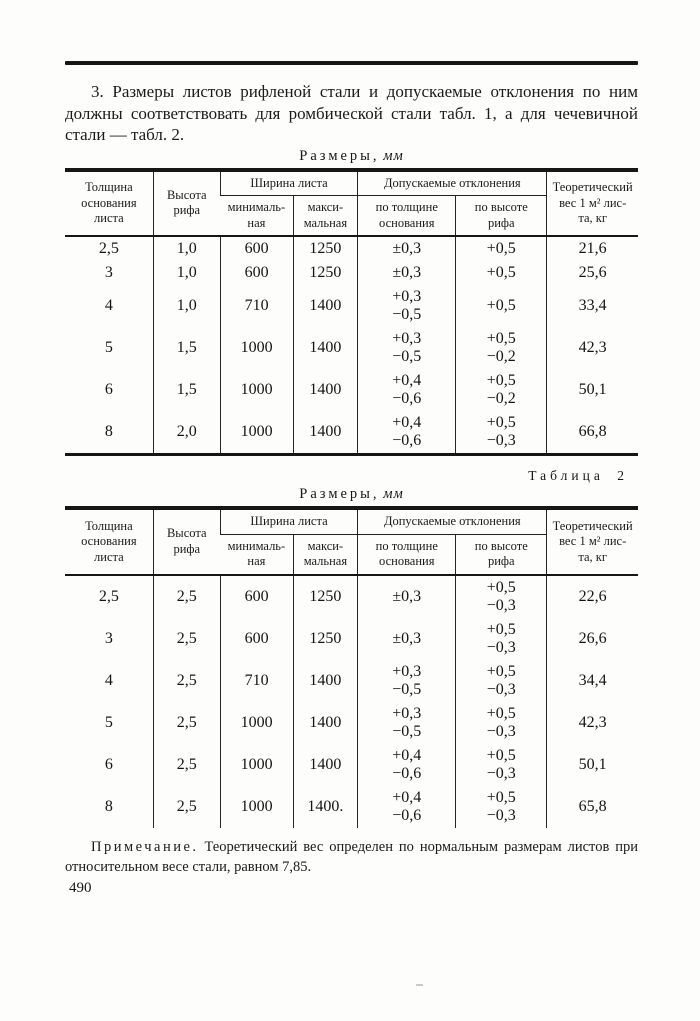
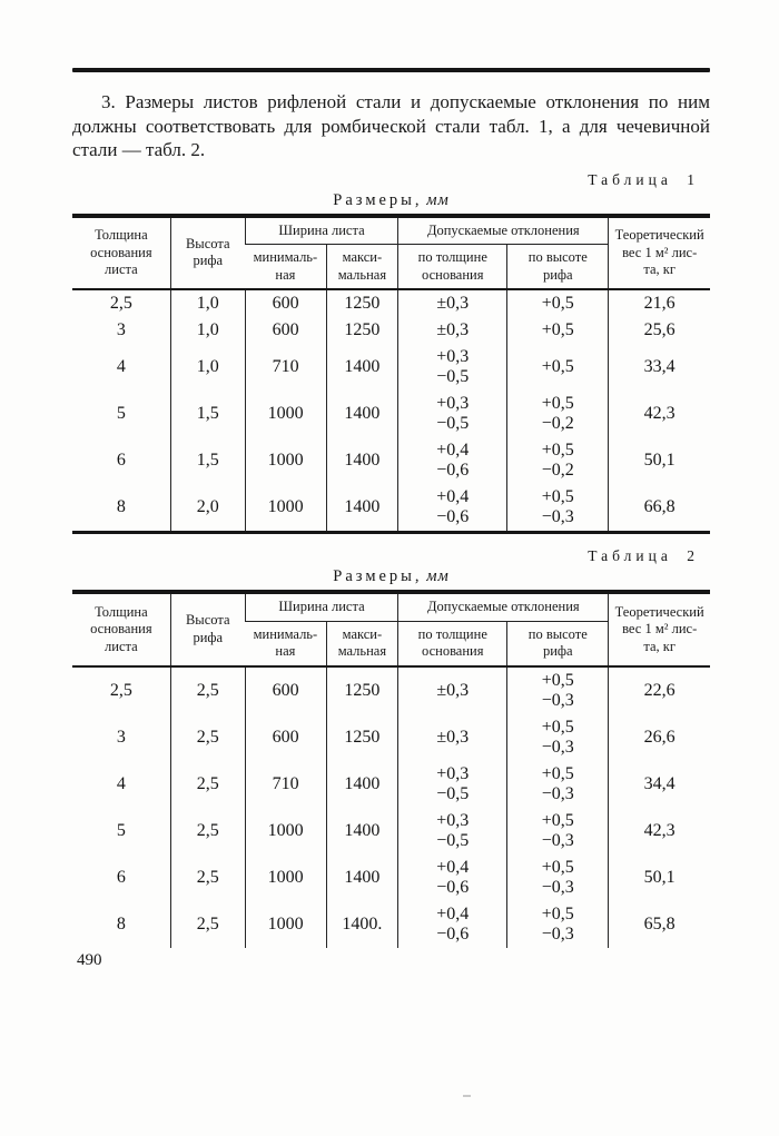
  3. Размеры листов рифленой стали и допускаемые отклонения по ним должны соответствовать для ромбической стали табл. 1, а для чечевичной стали — табл. 2.
+ Таблица 1
  Размеры, мм
  Толщина основания листа	Высота рифа	Ширина листа	Допускаемые отклонения	Теоретический вес 1 м² лис- та, кг
  минималь- ная	макси- мальная	по толщине основания	по высоте рифа
  2,5	1,0	600	1250	±0,3	+0,5	21,6
  3	1,0	600	1250	±0,3	+0,5	25,6
  4	1,0	710	1400	+0,3 −0,5	+0,5	33,4
  5	1,5	1000	1400	+0,3 −0,5	+0,5 −0,2	42,3
  6	1,5	1000	1400	+0,4 −0,6	+0,5 −0,2	50,1
  8	2,0	1000	1400	+0,4 −0,6	+0,5 −0,3	66,8
  Таблица 2
  Размеры, мм
  Толщина основания листа	Высота рифа	Ширина листа	Допускаемые отклонения	Теоретический вес 1 м² лис- та, кг
  минималь- ная	макси- мальная	по толщине основания	по высоте рифа
  2,5	2,5	600	1250	±0,3	+0,5 −0,3	22,6
  3	2,5	600	1250	±0,3	+0,5 −0,3	26,6
  4	2,5	710	1400	+0,3 −0,5	+0,5 −0,3	34,4
  5	2,5	1000	1400	+0,3 −0,5	+0,5 −0,3	42,3
  6	2,5	1000	1400	+0,4 −0,6	+0,5 −0,3	50,1
  8	2,5	1000	1400.	+0,4 −0,6	+0,5 −0,3	65,8
- Примечание. Теоретический вес определен по нормальным размерам листов при относительном весе стали, равном 7,85.
  490
